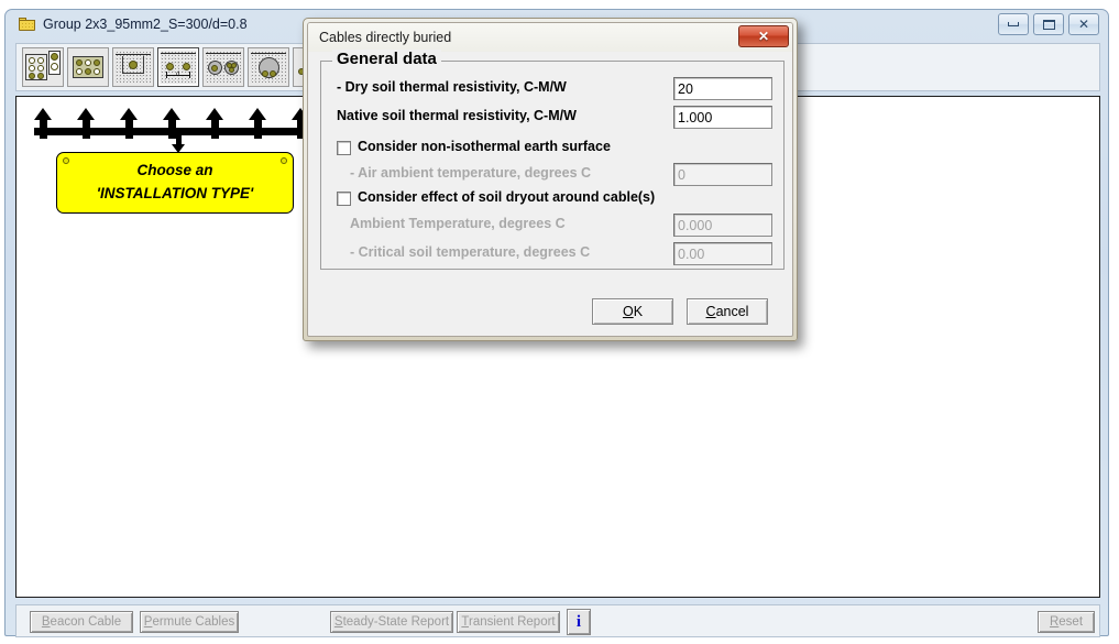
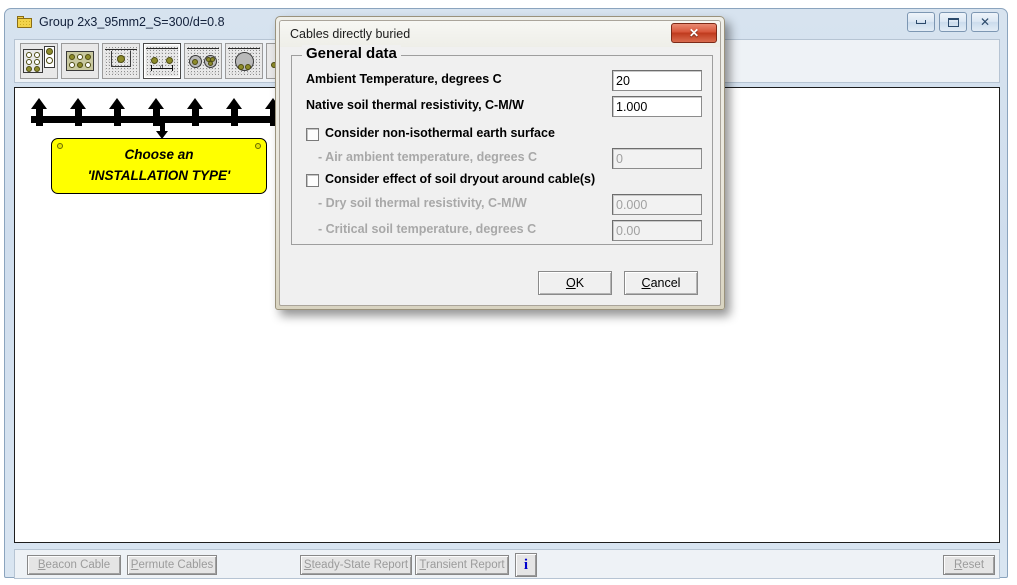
  Group 2x3_95mm2_S=300/d=0.8
  ✕
  Choose an
  'INSTALLATION TYPE'
  Beacon Cable
  Permute Cables
  Steady-State Report
  Transient Report
  i
  Reset
  Cables directly buried
  ✕
  General data
- - Dry soil thermal resistivity, C-M/W
+ Ambient Temperature, degrees C
  20
  Native soil thermal resistivity, C-M/W
  1.000
  Consider non-isothermal earth surface
  - Air ambient temperature, degrees C
  0
  Consider effect of soil dryout around cable(s)
- Ambient Temperature, degrees C
+ - Dry soil thermal resistivity, C-M/W
  0.000
  - Critical soil temperature, degrees C
  0.00
  OK
  Cancel
